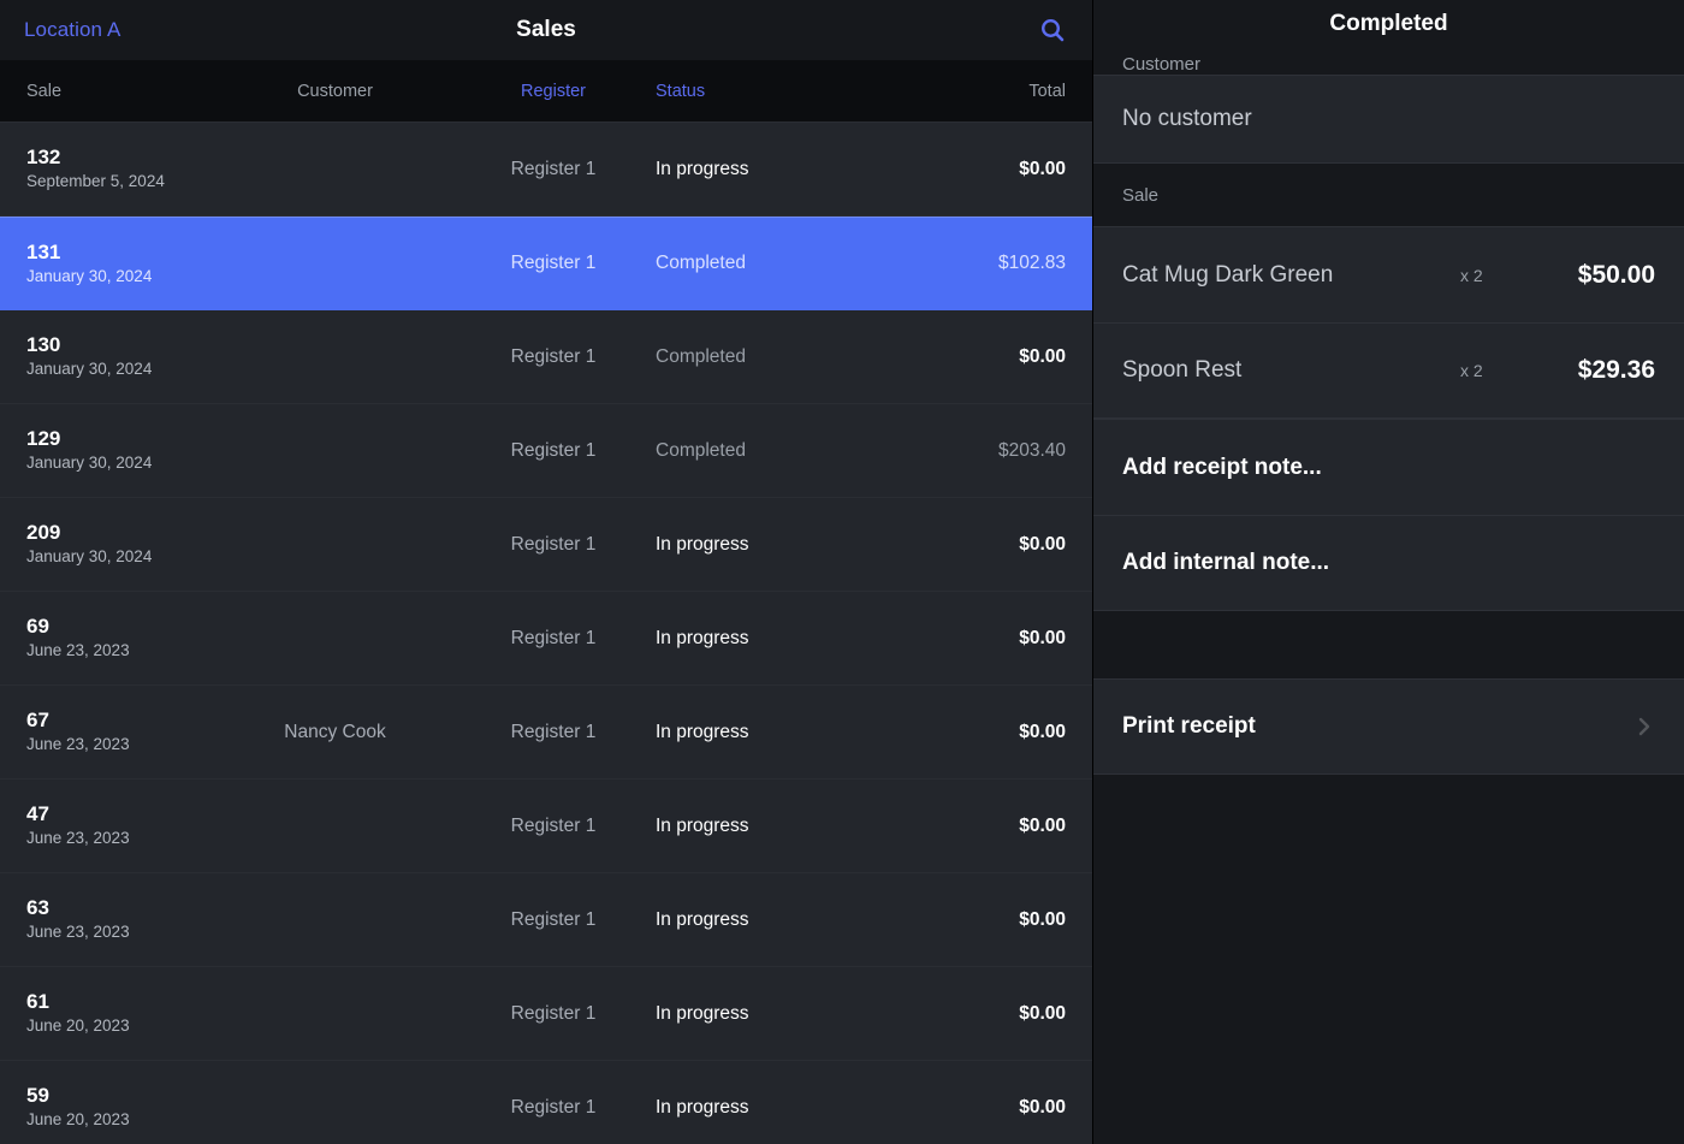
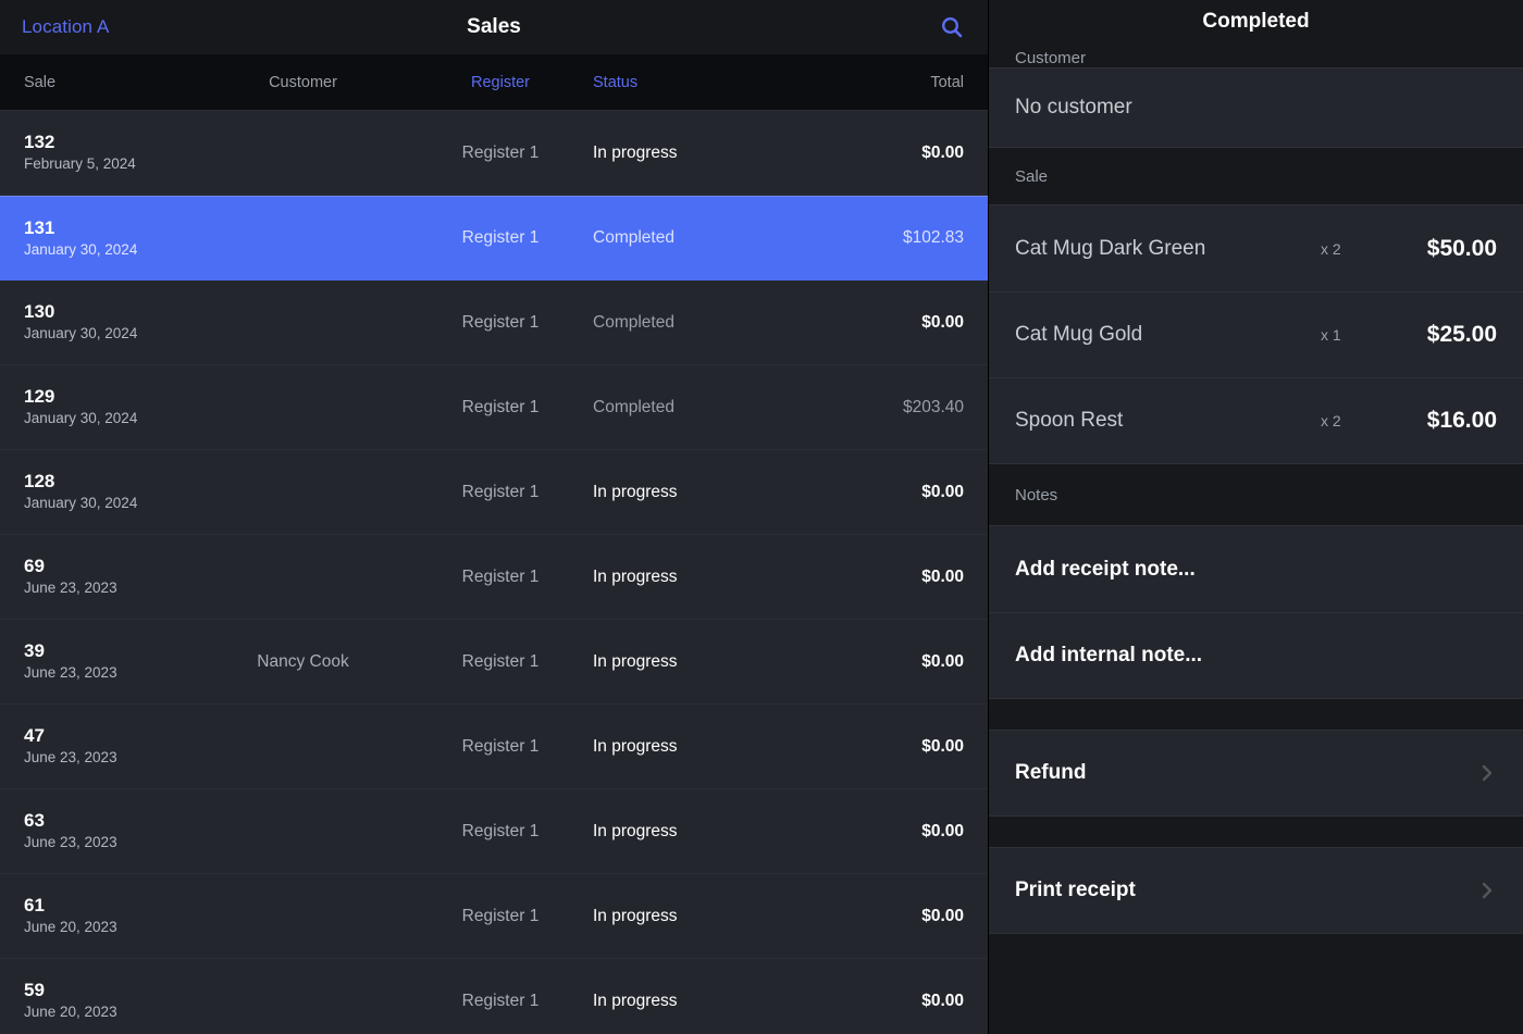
  Location A
  Sales
  Sale
  Customer
  Register
  Status
  Total
  132
- September 5, 2024
+ February 5, 2024
  Register 1
  In progress
  $0.00
  131
  January 30, 2024
  Register 1
  Completed
  $102.83
  130
  January 30, 2024
  Register 1
  Completed
  $0.00
  129
  January 30, 2024
  Register 1
  Completed
  $203.40
- 209
+ 128
  January 30, 2024
  Register 1
  In progress
  $0.00
  69
  June 23, 2023
  Register 1
  In progress
  $0.00
- 67
+ 39
  June 23, 2023
  Nancy Cook
  Register 1
  In progress
  $0.00
  47
  June 23, 2023
  Register 1
  In progress
  $0.00
  63
  June 23, 2023
  Register 1
  In progress
  $0.00
  61
  June 20, 2023
  Register 1
  In progress
  $0.00
  59
  June 20, 2023
  Register 1
  In progress
  $0.00
  Completed
  Customer
  No customer
  Sale
  Cat Mug Dark Green
  x 2
  $50.00
+ Cat Mug Gold
+ x 1
+ $25.00
  Spoon Rest
  x 2
- $29.36
+ $16.00
+ Notes
  Add receipt note...
  Add internal note...
+ Refund
  Print receipt
